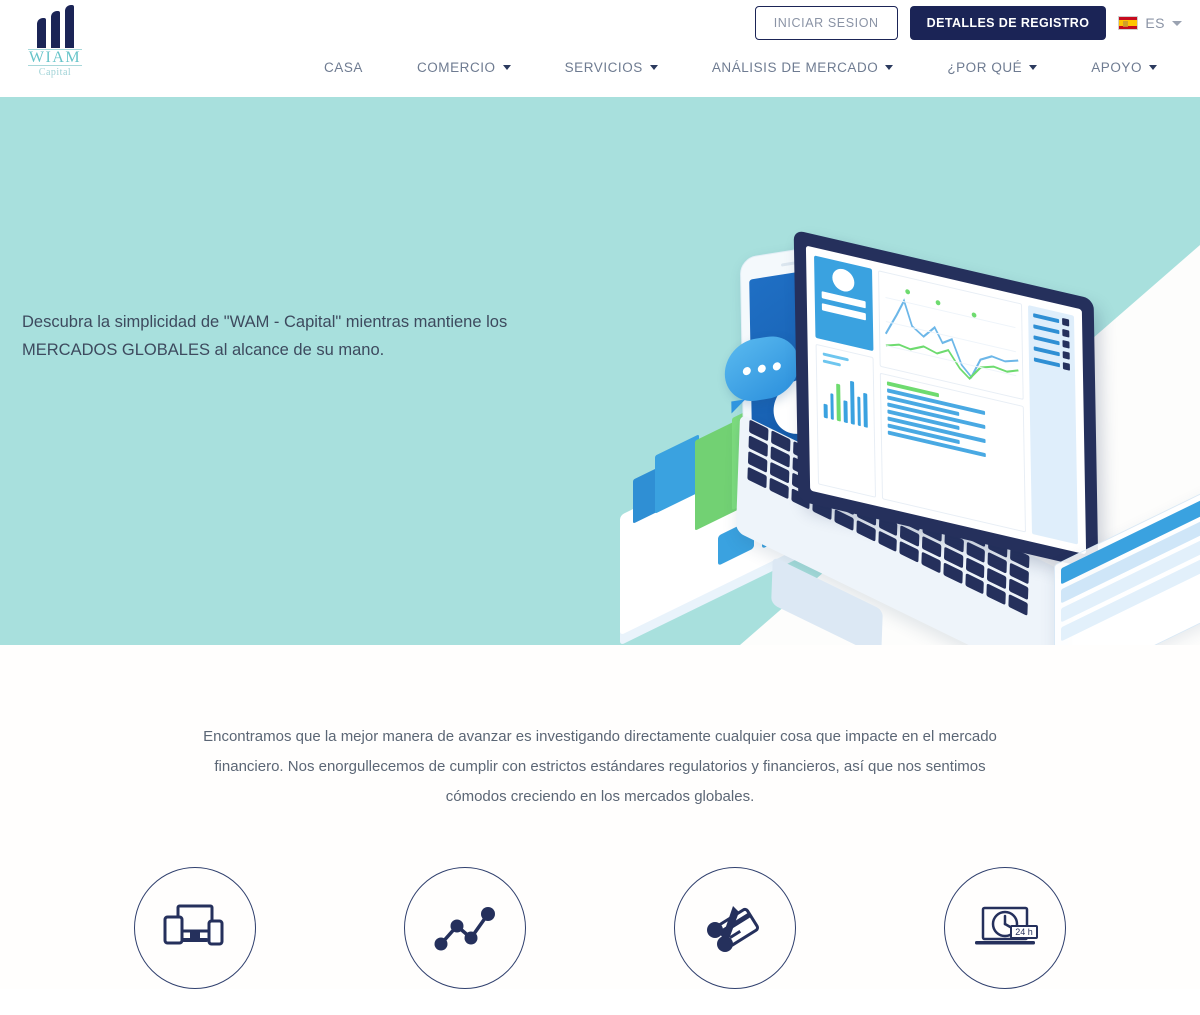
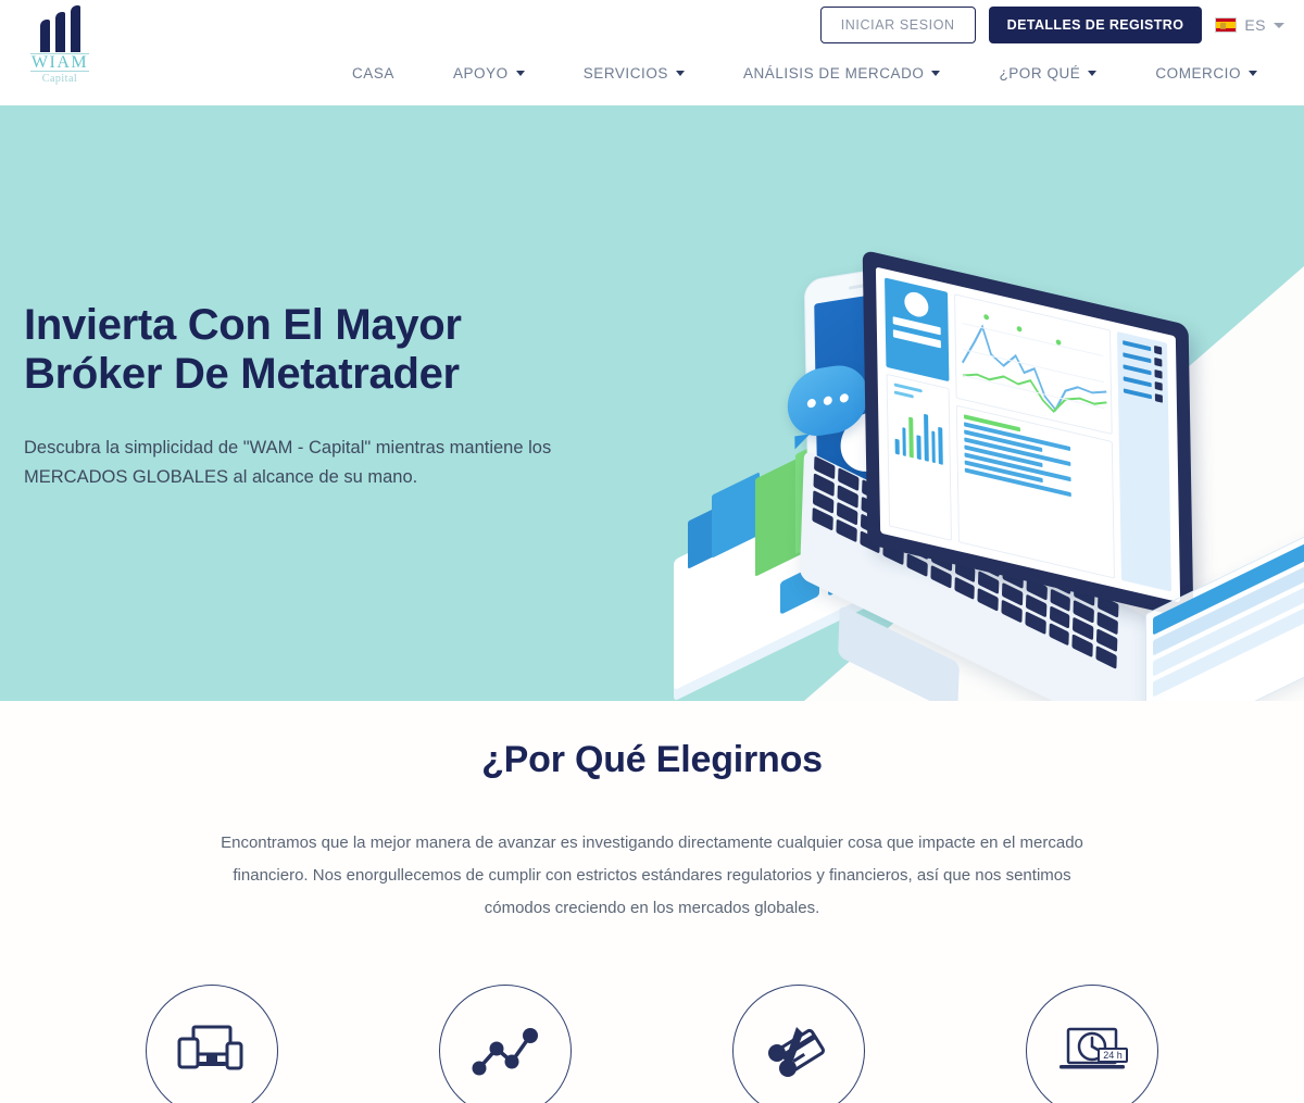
  WIAM
  Capital
  INICIAR SESION
  DETALLES DE REGISTRO
  ES
  CASA
- COMERCIO
+ APOYO
  SERVICIOS
  ANÁLISIS DE MERCADO
  ¿POR QUÉ
- APOYO
+ COMERCIO
+ Invierta Con El Mayor
+ Bróker De Metatrader
  Descubra la simplicidad de "WAM - Capital" mientras mantiene los MERCADOS GLOBALES al alcance de su mano.
+ ¿Por Qué Elegirnos
  Encontramos que la mejor manera de avanzar es investigando directamente cualquier cosa que impacte en el mercado financiero. Nos enorgullecemos de cumplir con estrictos estándares regulatorios y financieros, así que nos sentimos cómodos creciendo en los mercados globales.
  24 h
